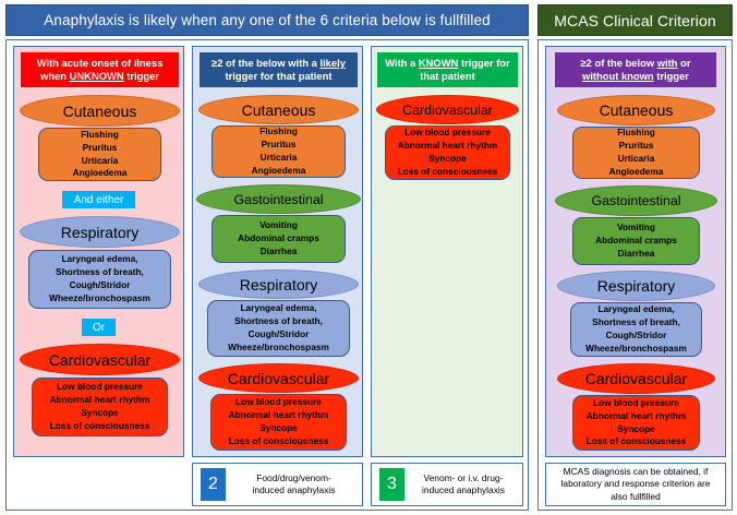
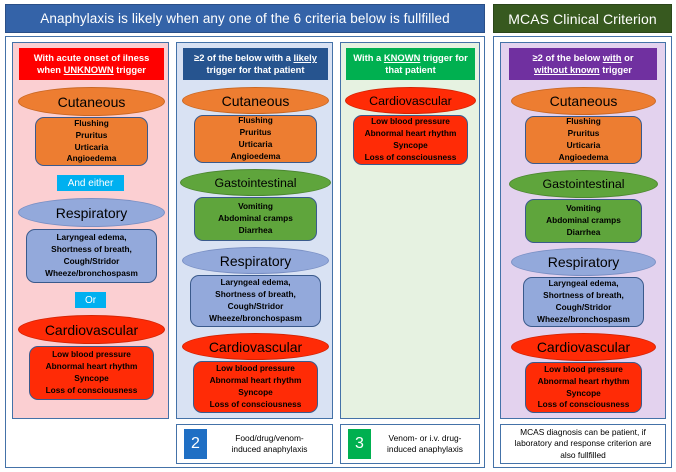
  Anaphylaxis is likely when any one of the 6 criteria below is fullfilled
  MCAS Clinical Criterion
  With acute onset of ilness
  when UNKNOWN trigger
  Cutaneous
  Flushing
  Pruritus
  Urticaria
  Angioedema
  And either
  Respiratory
  Laryngeal edema,
  Shortness of breath,
  Cough/Stridor
  Wheeze/bronchospasm
  Or
  Cardiovascular
  Low blood pressure
  Abnormal heart rhythm
  Syncope
  Loss of consciousness
  ≥2 of the below with a likely
  trigger for that patient
  Cutaneous
  Flushing
  Pruritus
  Urticaria
  Angioedema
  Gastointestinal
  Vomiting
  Abdominal cramps
  Diarrhea
  Respiratory
  Laryngeal edema,
  Shortness of breath,
  Cough/Stridor
  Wheeze/bronchospasm
  Cardiovascular
  Low blood pressure
  Abnormal heart rhythm
  Syncope
  Loss of consciousness
  With a KNOWN trigger for
  that patient
  Cardiovascular
  Low blood pressure
  Abnormal heart rhythm
  Syncope
  Loss of consciousness
  ≥2 of the below with or
  without known trigger
  Cutaneous
  Flushing
  Pruritus
  Urticaria
  Angioedema
  Gastointestinal
  Vomiting
  Abdominal cramps
  Diarrhea
  Respiratory
  Laryngeal edema,
  Shortness of breath,
  Cough/Stridor
  Wheeze/bronchospasm
  Cardiovascular
  Low blood pressure
  Abnormal heart rhythm
  Syncope
  Loss of consciousness
  2
  Food/drug/venom-
  induced anaphylaxis
  3
  Venom- or i.v. drug-
  induced anaphylaxis
- MCAS diagnosis can be obtained, if
+ MCAS diagnosis can be patient, if
  laboratory and response criterion are
  also fullfilled
